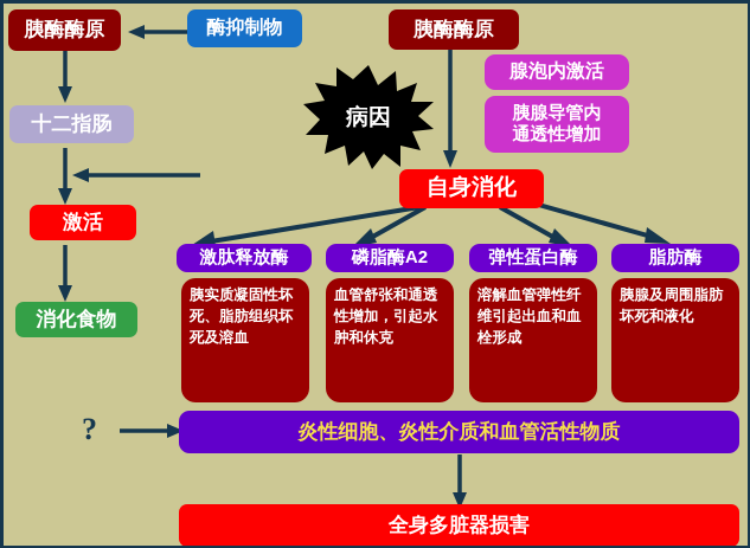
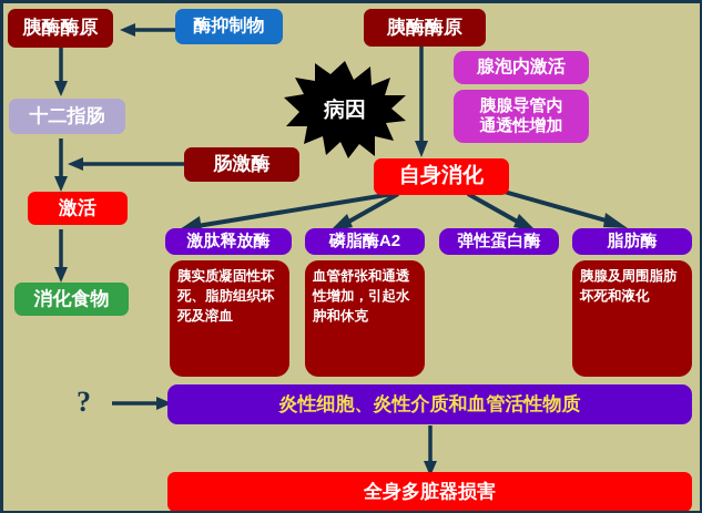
  胰酶酶原
  酶抑制物
  胰酶酶原
  十二指肠
  激活
  消化食物
+ 肠激酶
  病因
  腺泡内激活
  胰腺导管内
  通透性增加
  自身消化
  激肽释放酶
  胰实质凝固性坏死、脂肪组织坏死及溶血
  磷脂酶A2
  血管舒张和通透性增加，引起水肿和休克
  弹性蛋白酶
- 溶解血管弹性纤维引起出血和血栓形成
  脂肪酶
  胰腺及周围脂肪坏死和液化
  ?
  炎性细胞、炎性介质和血管活性物质
  全身多脏器损害
